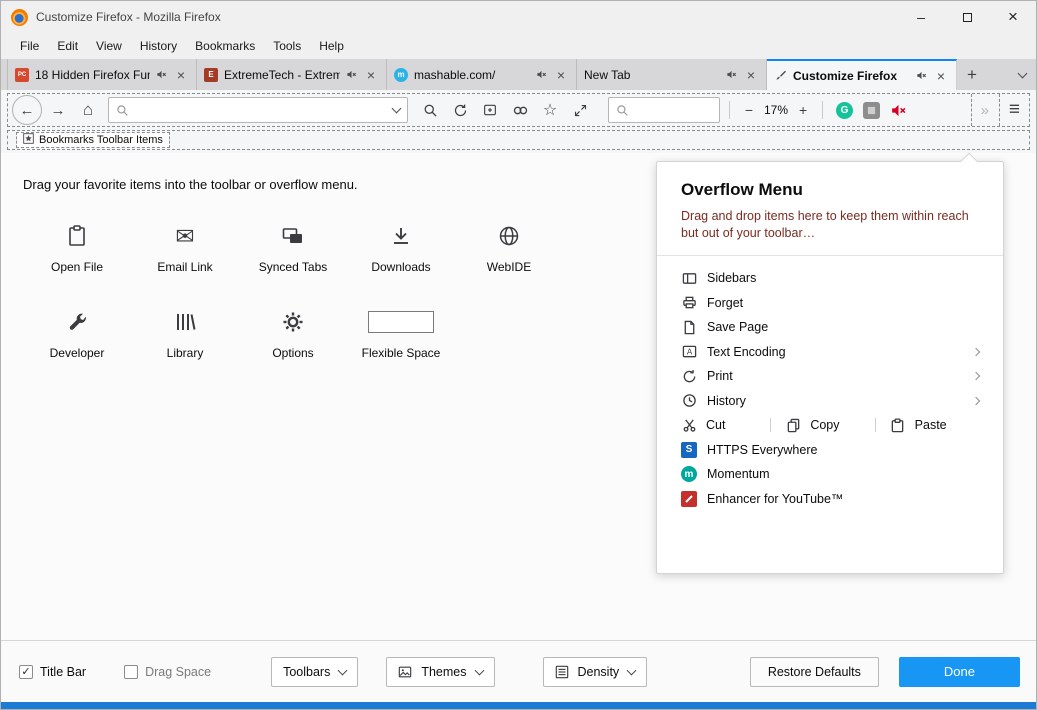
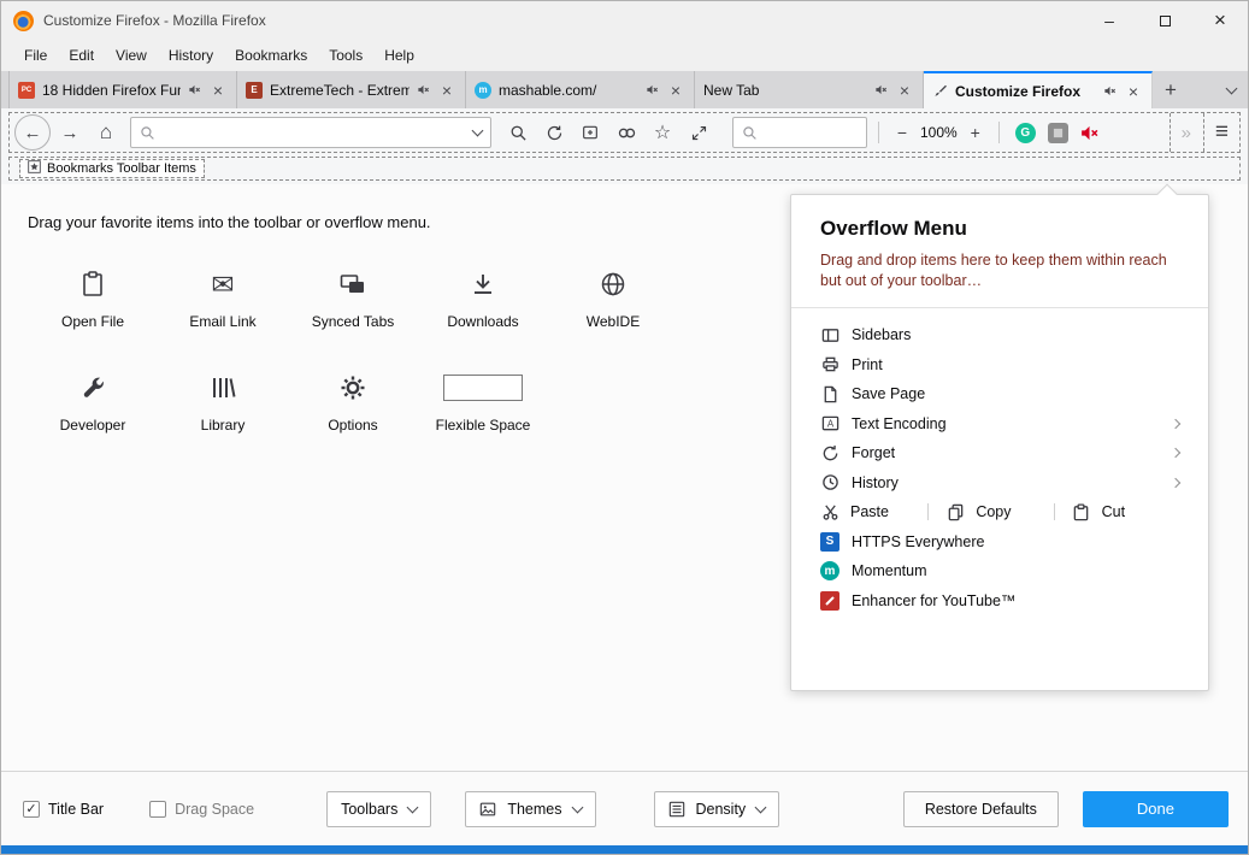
  Customize Firefox - Mozilla Firefox
  –
  ×
  File
  Edit
  View
  History
  Bookmarks
  Tools
  Help
  18 Hidden Firefox Fu
  ×
  E
  ExtremeTech - Extrem
  ×
  m
  mashable.com/
  ×
  New Tab
  ×
  Customize Firefox
  ×
  +
  ←
  →
  ⌂
  ☆
  −
- 17%
+ 100%
  +
  G
  »
  ≡
  Bookmarks Toolbar Items
  Drag your favorite items into the toolbar or overflow menu.
  Open File
  ✉
  Email Link
  Synced Tabs
  Downloads
  WebIDE
  Developer
  Library
  Options
  Flexible Space
  Overflow Menu
  Drag and drop items here to keep them within reach but out of your toolbar…
  Sidebars
- Forget
+ Print
  Save Page
  A
  Text Encoding
- Print
+ Forget
  History
- Cut
+ Paste
  Copy
- Paste
+ Cut
  S
  HTTPS Everywhere
  m
  Momentum
  Enhancer for YouTube™
  ✓
  Title Bar
  Drag Space
  Toolbars
  Themes
  Density
  Restore Defaults
  Done
